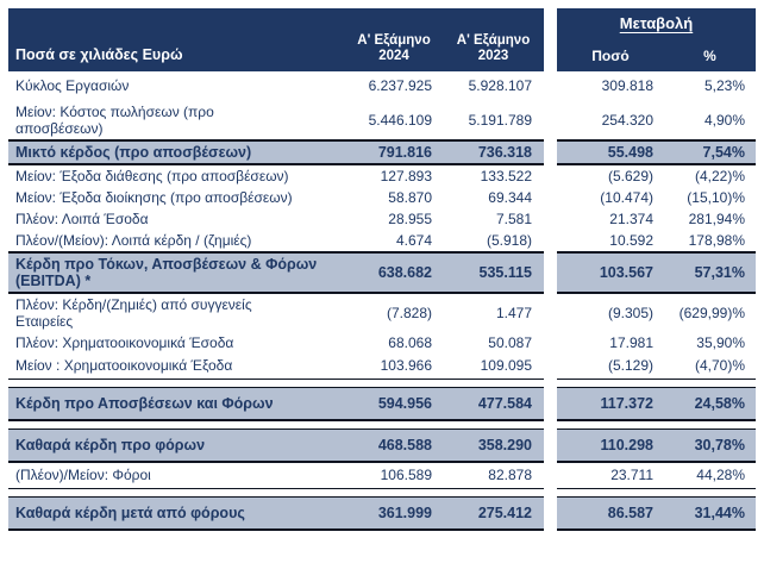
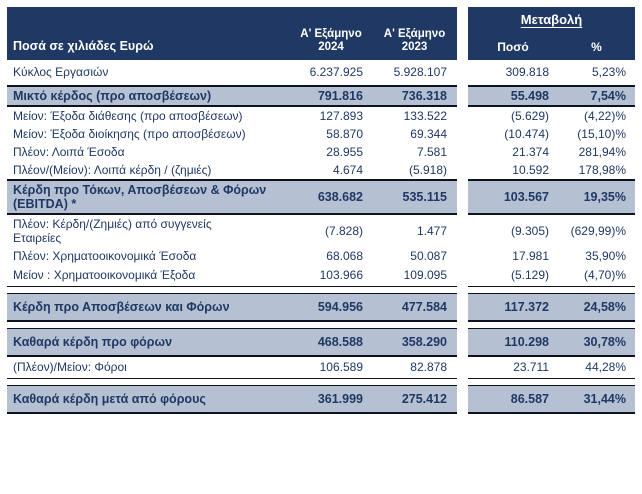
  Ποσά σε χιλιάδες Ευρώ
  Α' Εξάμηνο
  2024
  Α' Εξάμηνο
  2023
  Μεταβολή
  Ποσό
  %
  Κύκλος Εργασιών
  6.237.925
  5.928.107
  309.818
  5,23%
- Μείον: Κόστος πωλήσεων (προ
- αποσβέσεων)
- 5.446.109
- 5.191.789
- 254.320
- 4,90%
  Μικτό κέρδος (προ αποσβέσεων)
  791.816
  736.318
  55.498
  7,54%
  Μείον: Έξοδα διάθεσης (προ αποσβέσεων)
  127.893
  133.522
  (5.629)
  (4,22)%
  Μείον: Έξοδα διοίκησης (προ αποσβέσεων)
  58.870
  69.344
  (10.474)
  (15,10)%
  Πλέον: Λοιπά Έσοδα
  28.955
  7.581
  21.374
  281,94%
  Πλέον/(Μείον): Λοιπά κέρδη / (ζημιές)
  4.674
  (5.918)
  10.592
  178,98%
  Κέρδη προ Τόκων, Αποσβέσεων & Φόρων
  (EBITDA) *
  638.682
  535.115
  103.567
- 57,31%
+ 19,35%
  Πλέον: Κέρδη/(Ζημιές) από συγγενείς
  Εταιρείες
  (7.828)
  1.477
  (9.305)
  (629,99)%
  Πλέον: Χρηματοοικονομικά Έσοδα
  68.068
  50.087
  17.981
  35,90%
  Μείον : Χρηματοοικονομικά Έξοδα
  103.966
  109.095
  (5.129)
  (4,70)%
  Κέρδη προ Αποσβέσεων και Φόρων
  594.956
  477.584
  117.372
  24,58%
  Καθαρά κέρδη προ φόρων
  468.588
  358.290
  110.298
  30,78%
  (Πλέον)/Μείον: Φόροι
  106.589
  82.878
  23.711
  44,28%
  Καθαρά κέρδη μετά από φόρους
  361.999
  275.412
  86.587
  31,44%
